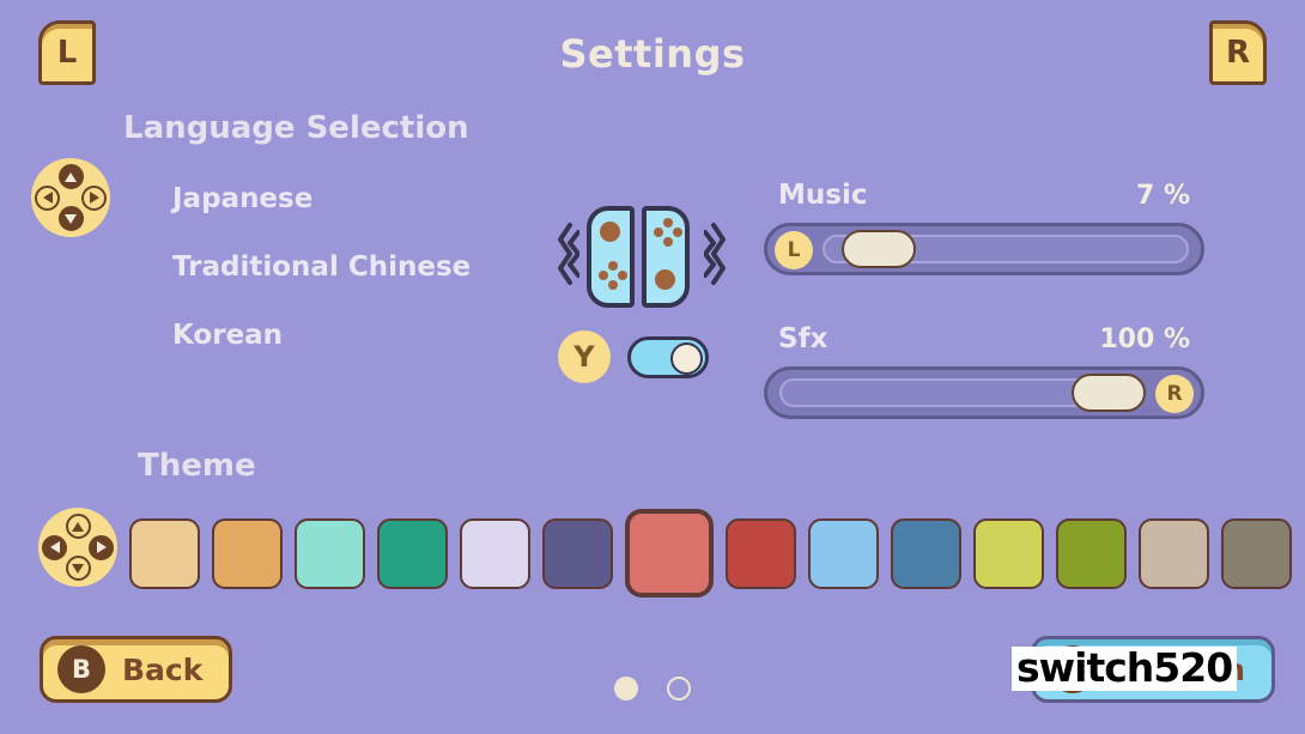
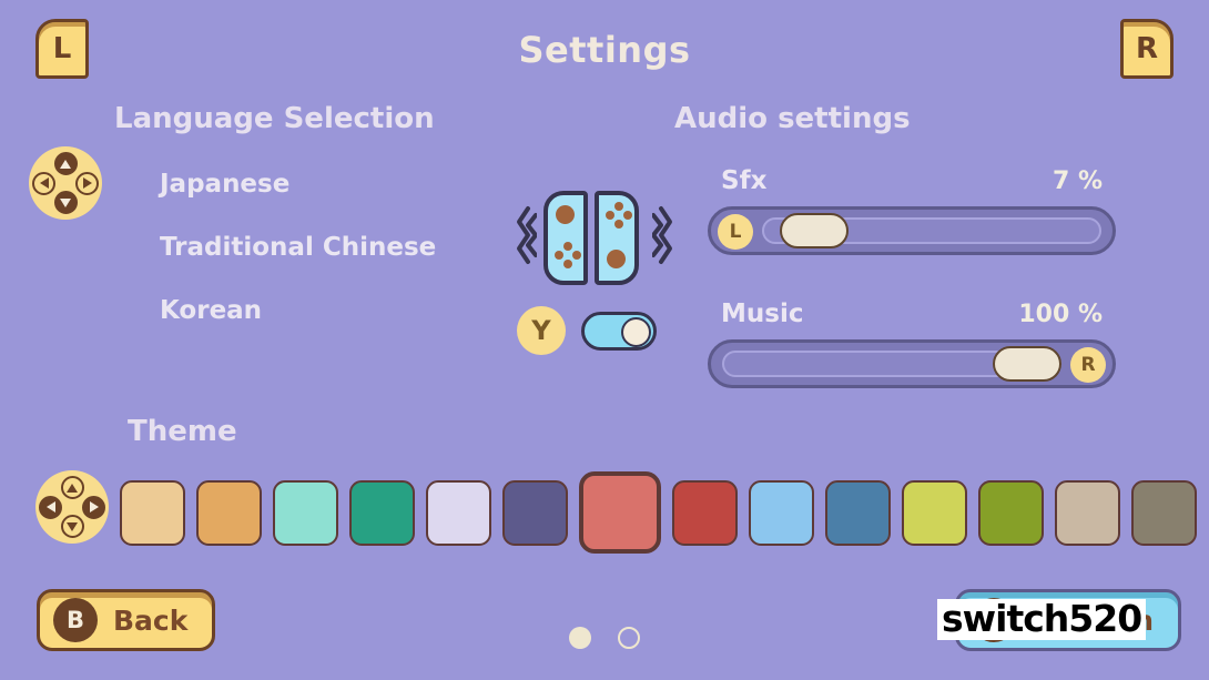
  L
  R
  Settings
  Language Selection
  Japanese
  Traditional Chinese
  Korean
  Y
+ Audio settings
- Music
+ Sfx
  7 %
  L
- Sfx
+ Music
  100 %
  R
  Theme
  B
  Back
  switch520
